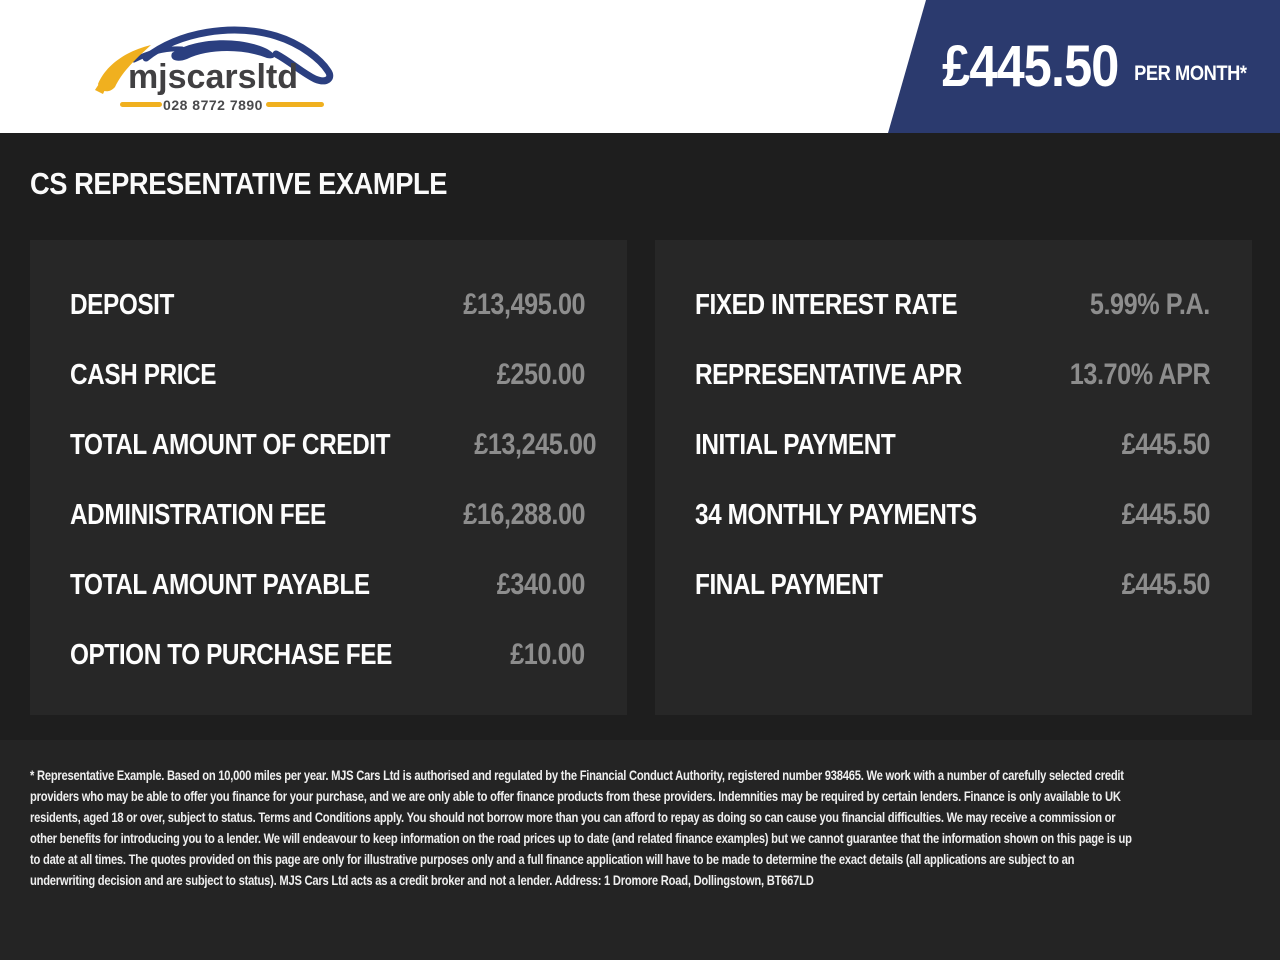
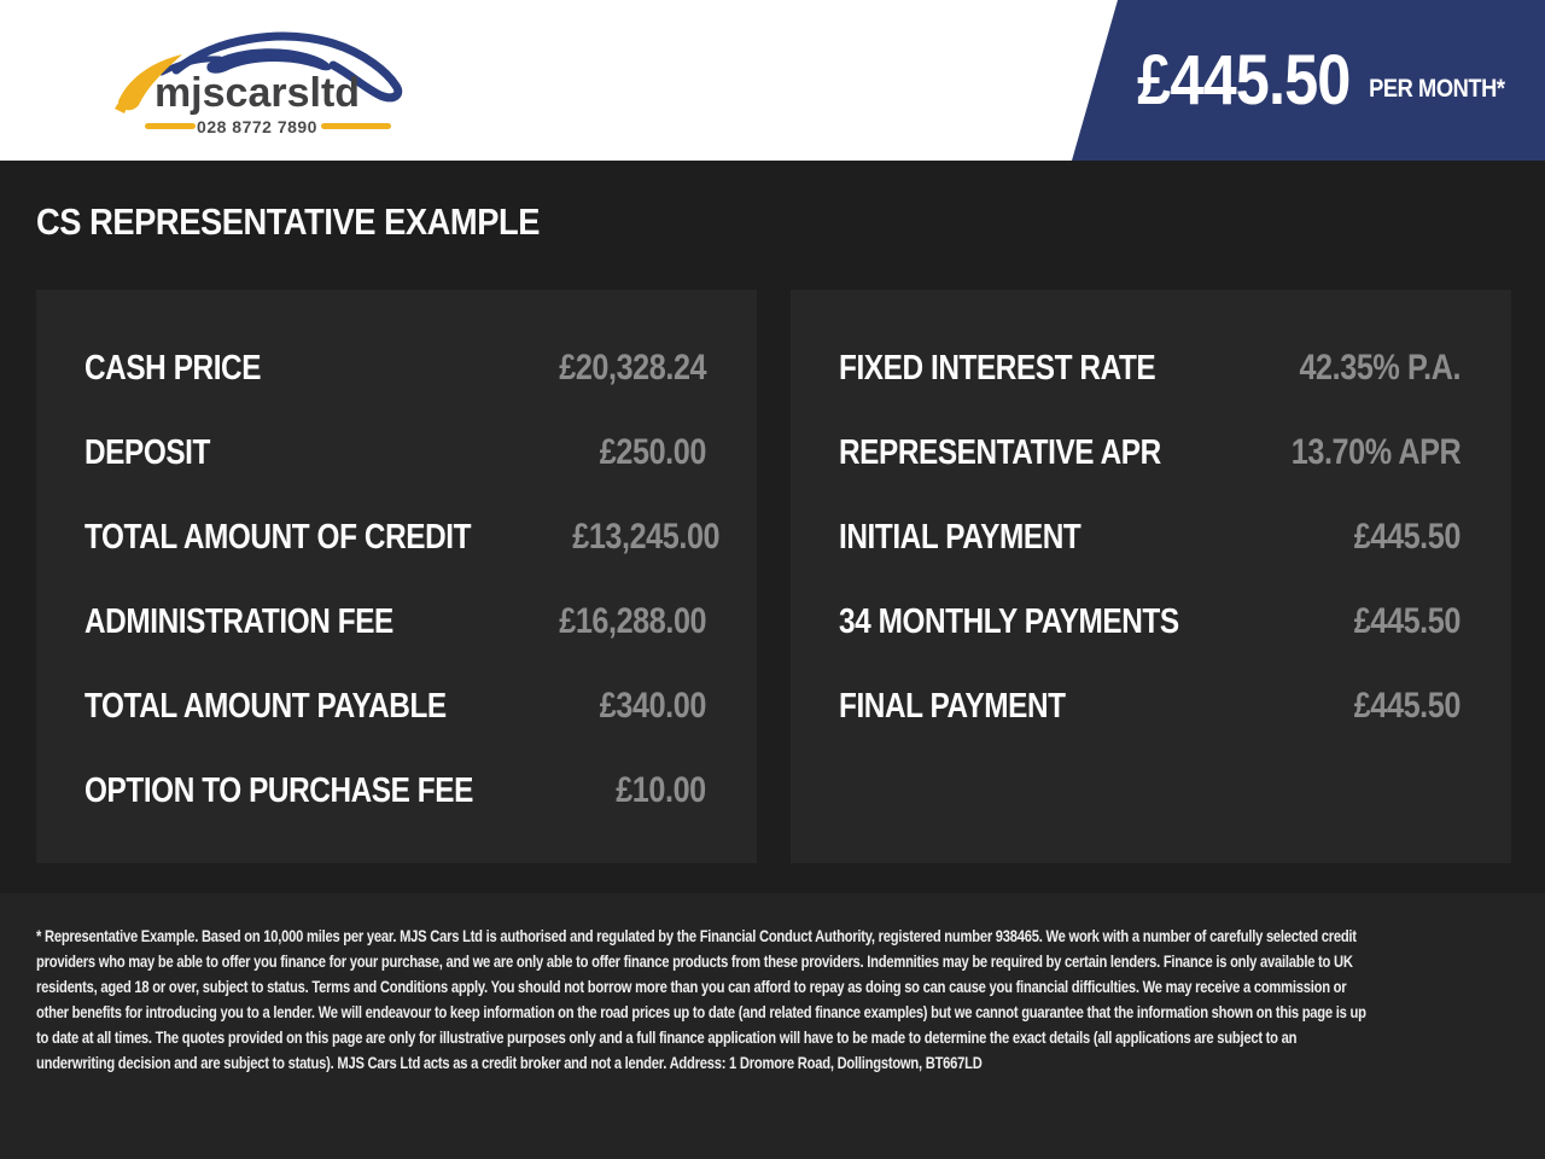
  mjscarsltd
  028 8772 7890
  £445.50
  PER MONTH*
  CS REPRESENTATIVE EXAMPLE
- DEPOSIT
+ CASH PRICE
- £13,495.00
+ £20,328.24
- CASH PRICE
+ DEPOSIT
  £250.00
  TOTAL AMOUNT OF CREDIT
  £13,245.00
  ADMINISTRATION FEE
  £16,288.00
  TOTAL AMOUNT PAYABLE
  £340.00
  OPTION TO PURCHASE FEE
  £10.00
  FIXED INTEREST RATE
- 5.99% P.A.
+ 42.35% P.A.
  REPRESENTATIVE APR
  13.70% APR
  INITIAL PAYMENT
  £445.50
  34 MONTHLY PAYMENTS
  £445.50
  FINAL PAYMENT
  £445.50
  * Representative Example. Based on 10,000 miles per year. MJS Cars Ltd is authorised and regulated by the Financial Conduct Authority, registered number 938465. We work with a number of carefully selected credit providers who may be able to offer you finance for your purchase, and we are only able to offer finance products from these providers. Indemnities may be required by certain lenders. Finance is only available to UK residents, aged 18 or over, subject to status. Terms and Conditions apply. You should not borrow more than you can afford to repay as doing so can cause you financial difficulties. We may receive a commission or other benefits for introducing you to a lender. We will endeavour to keep information on the road prices up to date (and related finance examples) but we cannot guarantee that the information shown on this page is up to date at all times. The quotes provided on this page are only for illustrative purposes only and a full finance application will have to be made to determine the exact details (all applications are subject to an underwriting decision and are subject to status). MJS Cars Ltd acts as a credit broker and not a lender. Address: 1 Dromore Road, Dollingstown, BT667LD
